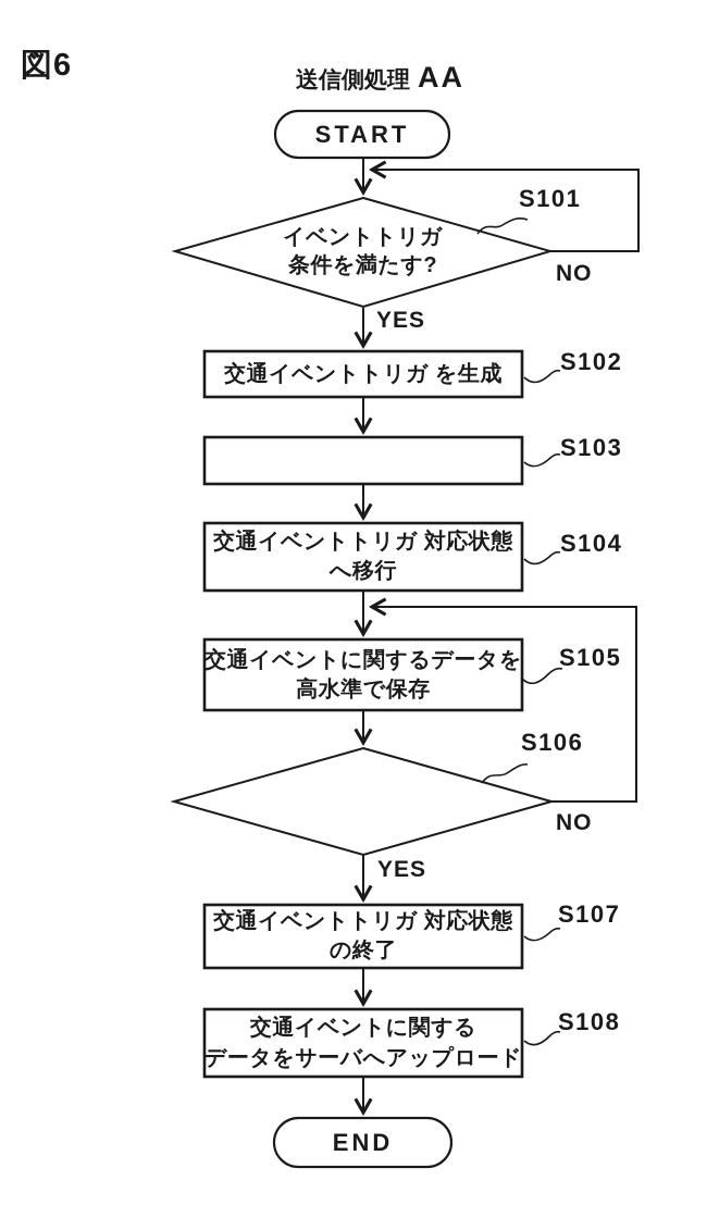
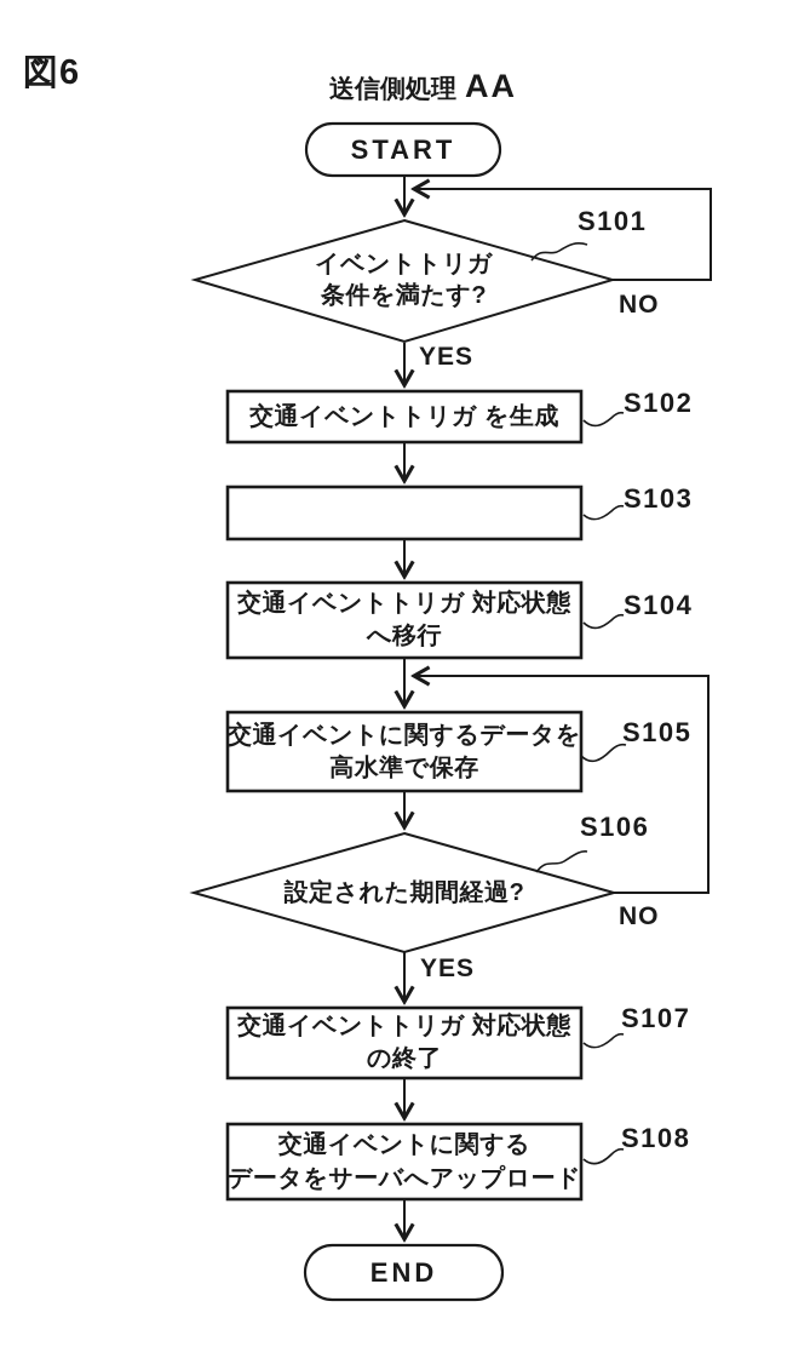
  図6
  送信側処理 AA
  START
  END
  イベントトリガ
  条件を満たす?
  S101
  NO
  YES
  交通イベントトリガ を生成
  S102
  S103
  交通イベントトリガ 対応状態
  へ移行
  S104
  交通イベントに関するデータを
  高水準で保存
  S105
+ 設定された期間経過?
  S106
  NO
  YES
  交通イベントトリガ 対応状態
  の終了
  S107
  交通イベントに関する
  データをサーバへアップロード
  S108
